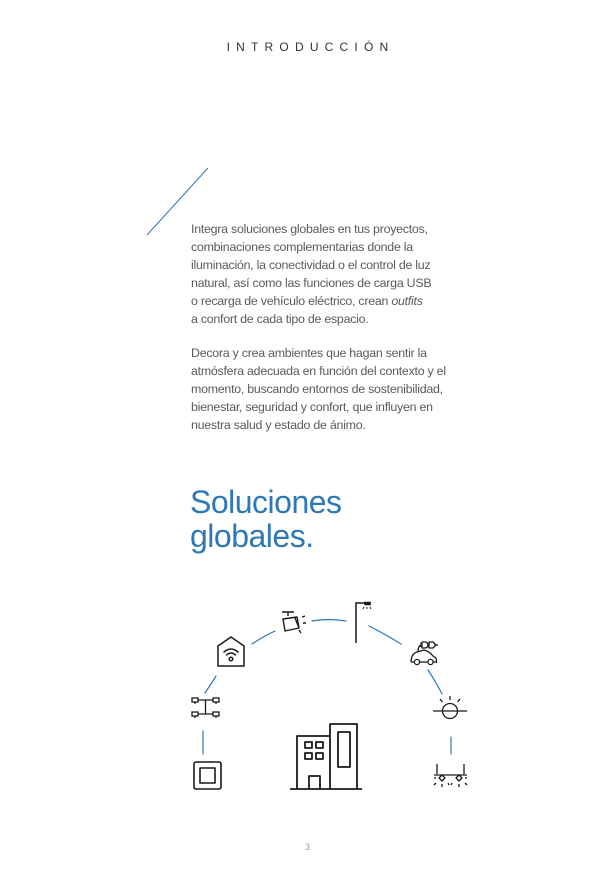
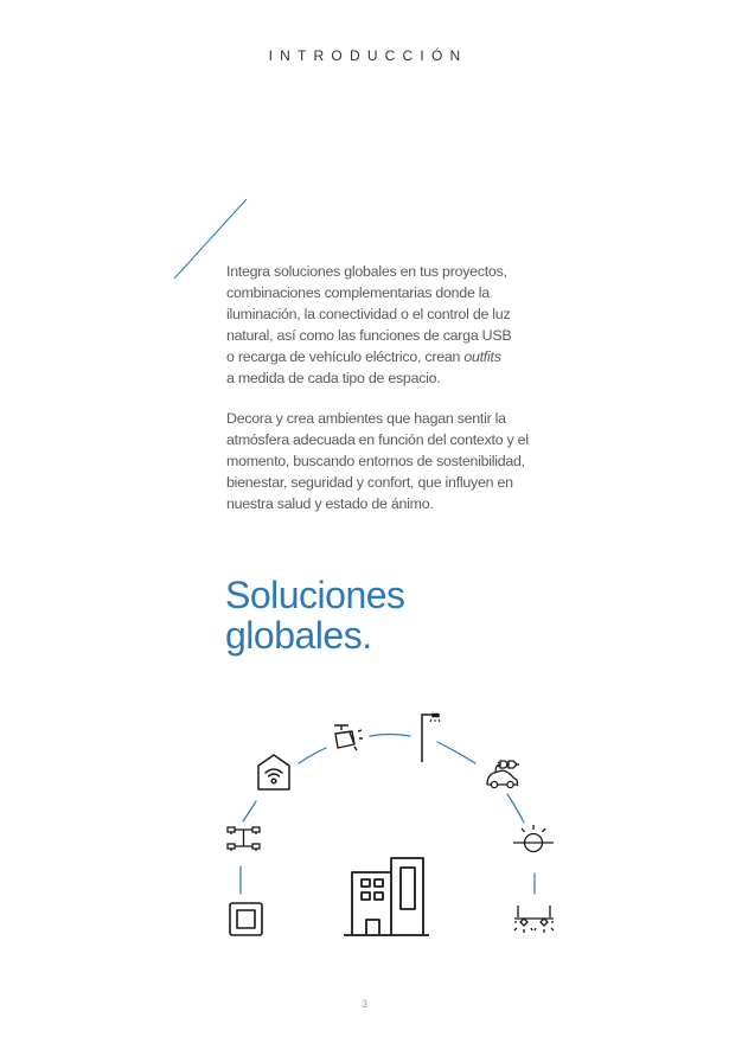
  INTRODUCCIÓN
  Integra soluciones globales en tus proyectos,
  combinaciones complementarias donde la
  iluminación, la conectividad o el control de luz
  natural, así como las funciones de carga USB
  o recarga de vehículo eléctrico, crean outfits
- a confort de cada tipo de espacio.
+ a medida de cada tipo de espacio.
  Decora y crea ambientes que hagan sentir la
  atmósfera adecuada en función del contexto y el
  momento, buscando entornos de sostenibilidad,
  bienestar, seguridad y confort, que influyen en
  nuestra salud y estado de ánimo.
  Soluciones
  globales.
  3
